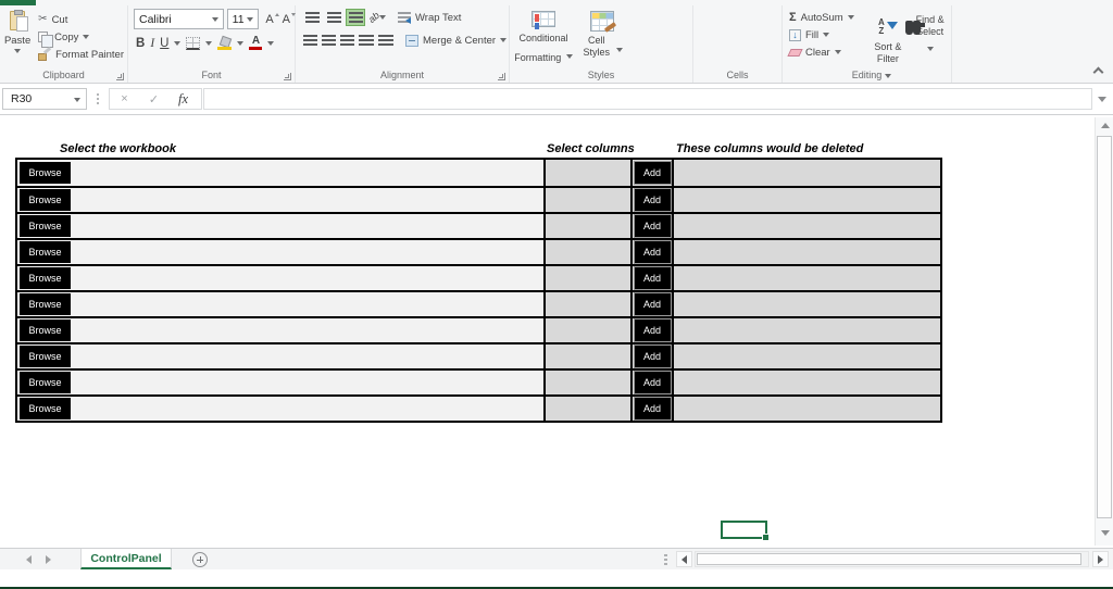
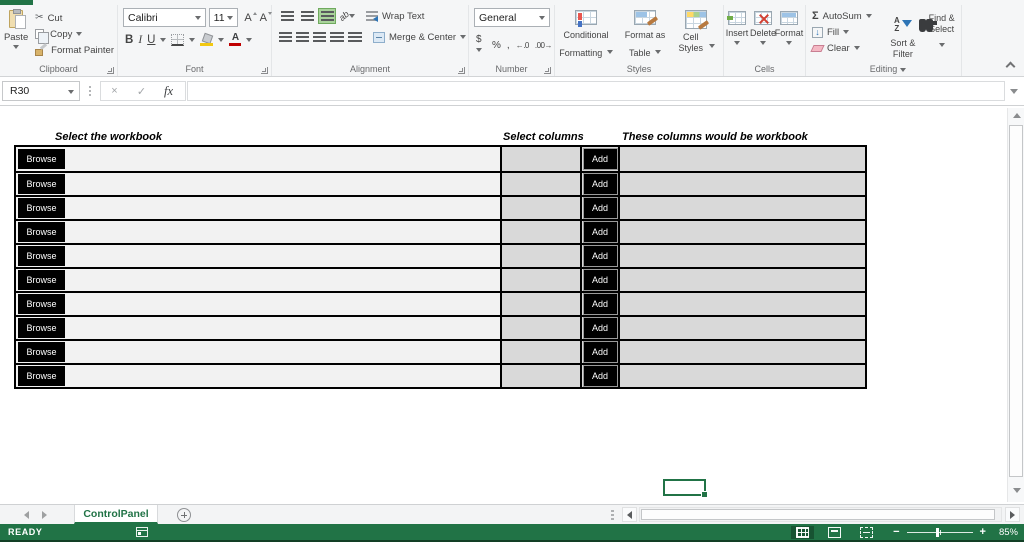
  Paste
  ✂
  Cut
  Copy
  Format Painter
  Clipboard
  Calibri
  11
  A
  A
  B
  I
  U
  A
  Font
  Wrap Text
  Merge & Center
  Alignment
+ General
+ $
+ %
+ ,
+ ←.0
+ .00→
+ Number
  Conditional Formatting
+ Format as Table
  Cell Styles
  Styles
+ Insert
+ Delete
+ Format
  Cells
  Σ
  AutoSum
  ↓
  Fill
  Clear
  A
  Z
  Sort & Filter
  Find & elect
  Editing
  R30
  ×
  ✓
  fx
  Select the workbook
  Select columns
- These columns would be deleted
+ These columns would be workbook
  Browse
  Add
  Browse
  Add
  Browse
  Add
  Browse
  Add
  Browse
  Add
  Browse
  Add
  Browse
  Add
  Browse
  Add
  Browse
  Add
  Browse
  Add
  ControlPanel
+ READY
+ −
+ +
+ 85%
